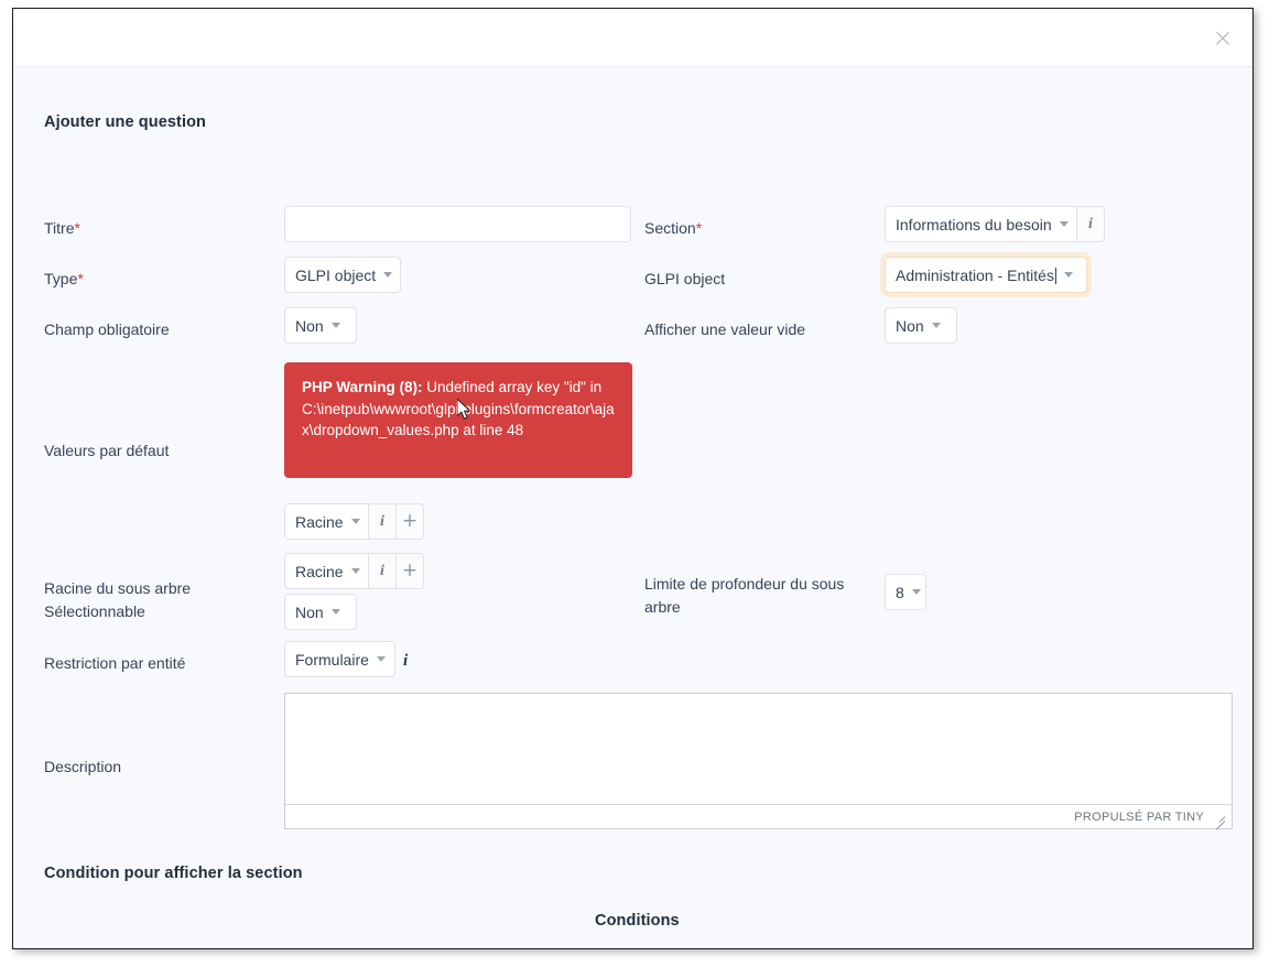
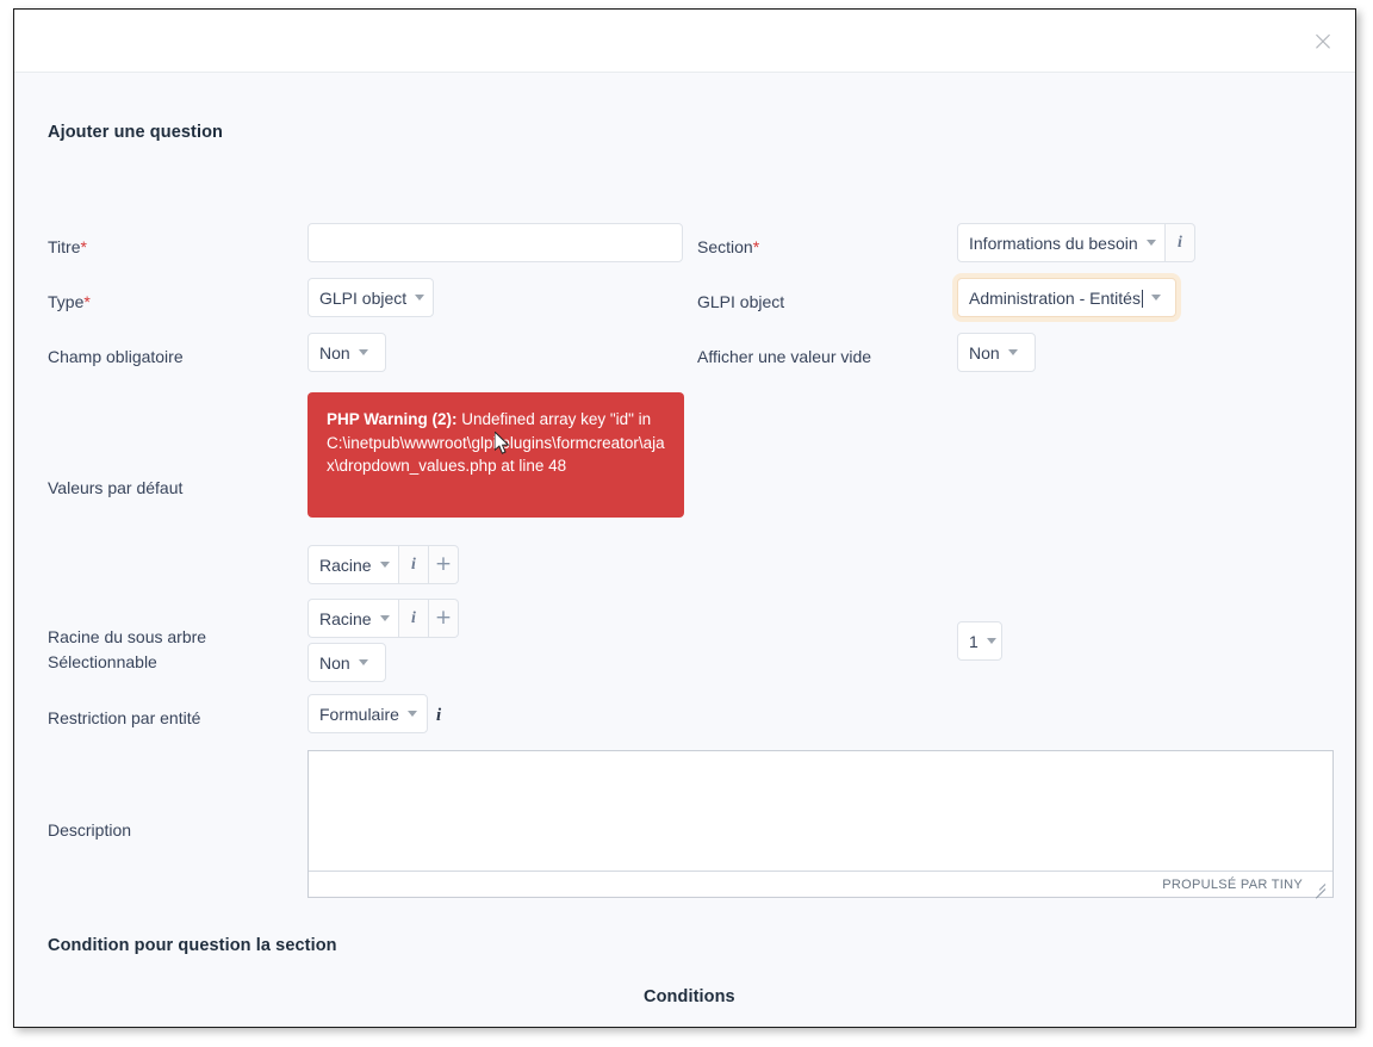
  ×
  Ajouter une question
  Titre*
  Section*
  Informations du besoin
  i
  Type*
  GLPI object
  GLPI object
  Administration - Entités
  Champ obligatoire
  Non
  Afficher une valeur vide
  Non
- PHP Warning (8): Undefined array key "id" in C:\inetpub\wwwroot\glplugins\formcreator\ajax\dropdown_values.php at line 48
+ PHP Warning (2): Undefined array key "id" in C:\inetpub\wwwroot\glplugins\formcreator\ajax\dropdown_values.php at line 48
  Valeurs par défaut
  Racine
  i
  +
  Racine du sous arbre
  Sélectionnable
  Racine
  i
  +
  Non
- Limite de profondeur du sous arbre
- 8
+ 1
  Restriction par entité
  Formulaire
  i
  Description
  PROPULSÉ PAR TINY
- Condition pour afficher la section
+ Condition pour question la section
  Conditions
